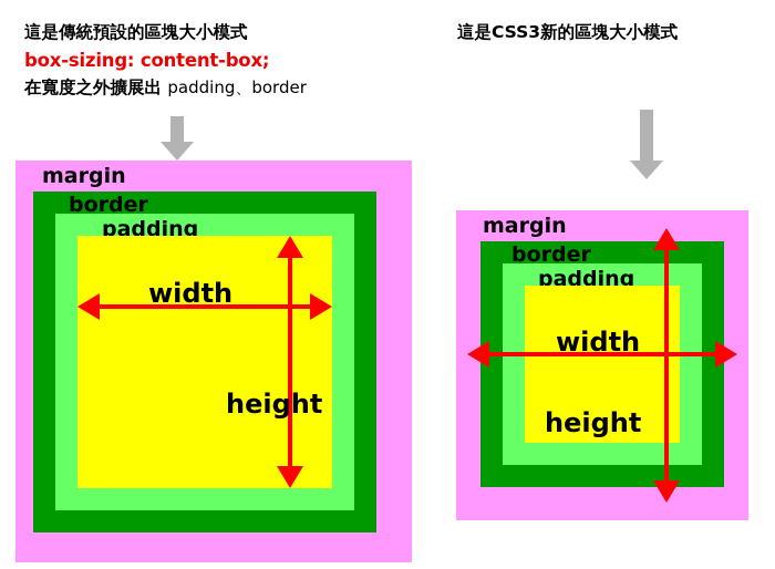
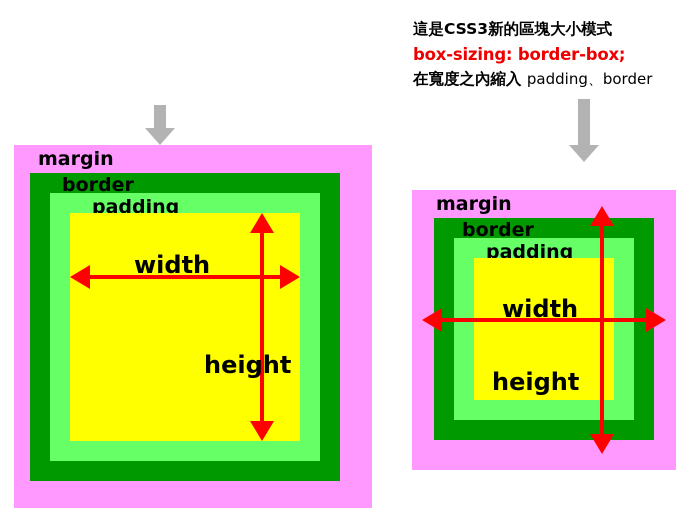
- 這是傳統預設的區塊大小模式
- box-sizing: content-box;
- 在寬度之外擴展出 padding、border
  margin
  border
  padding
  width
  height
  這是CSS3新的區塊大小模式
+ box-sizing: border-box;
+ 在寬度之內縮入 padding、border
  margin
  border
  padding
  width
  height
